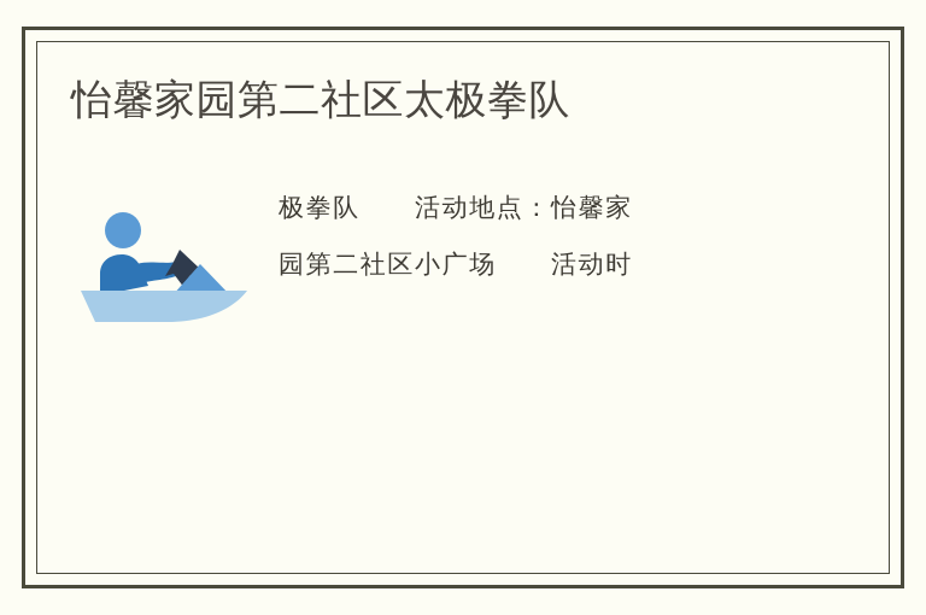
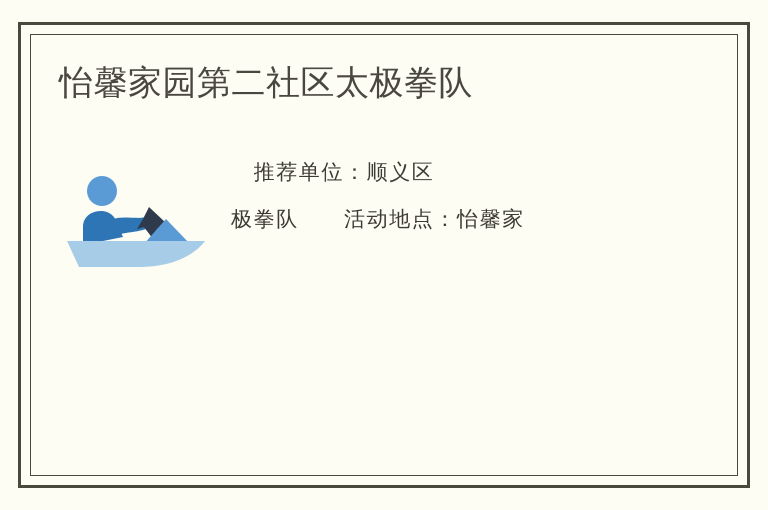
  怡馨家园第二社区太极拳队
+ 推荐单位：顺义区
  极拳队 活动地点：怡馨家
- 园第二社区小广场 活动时
